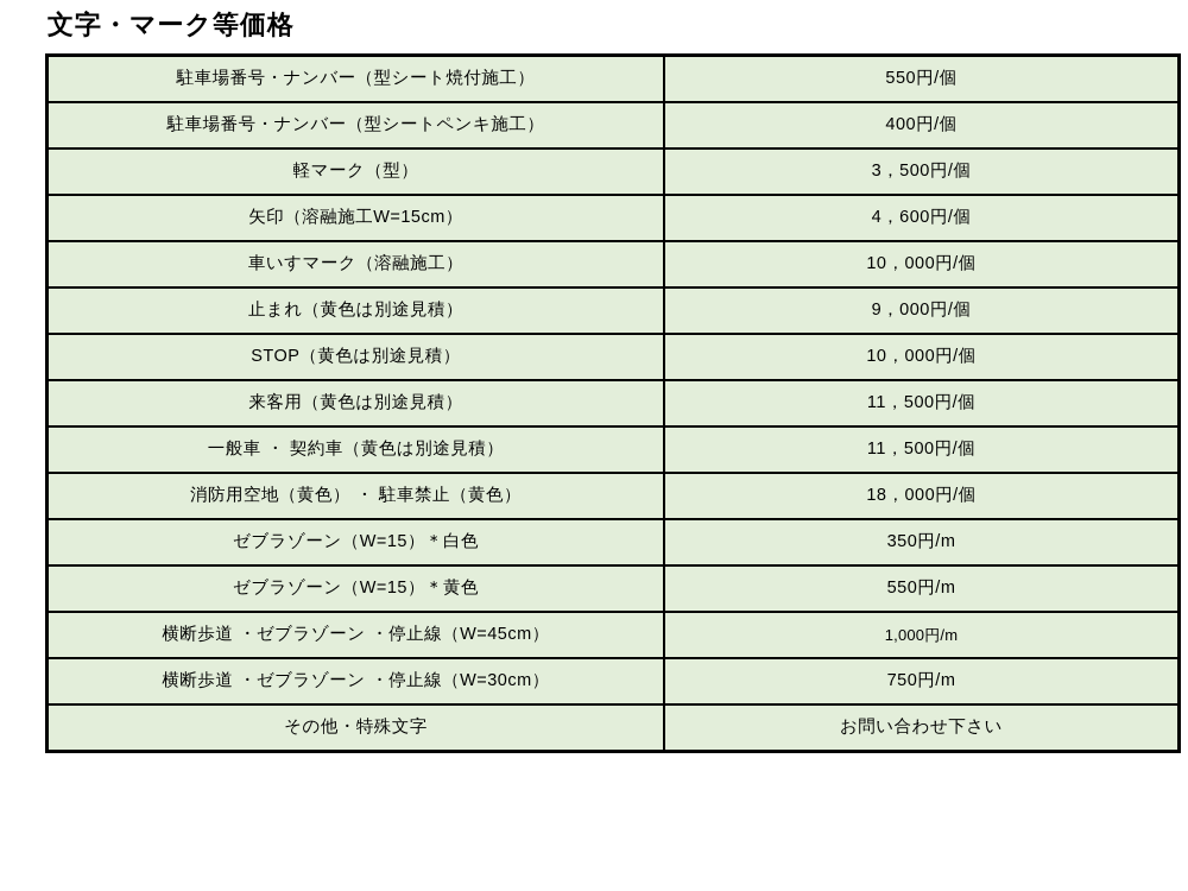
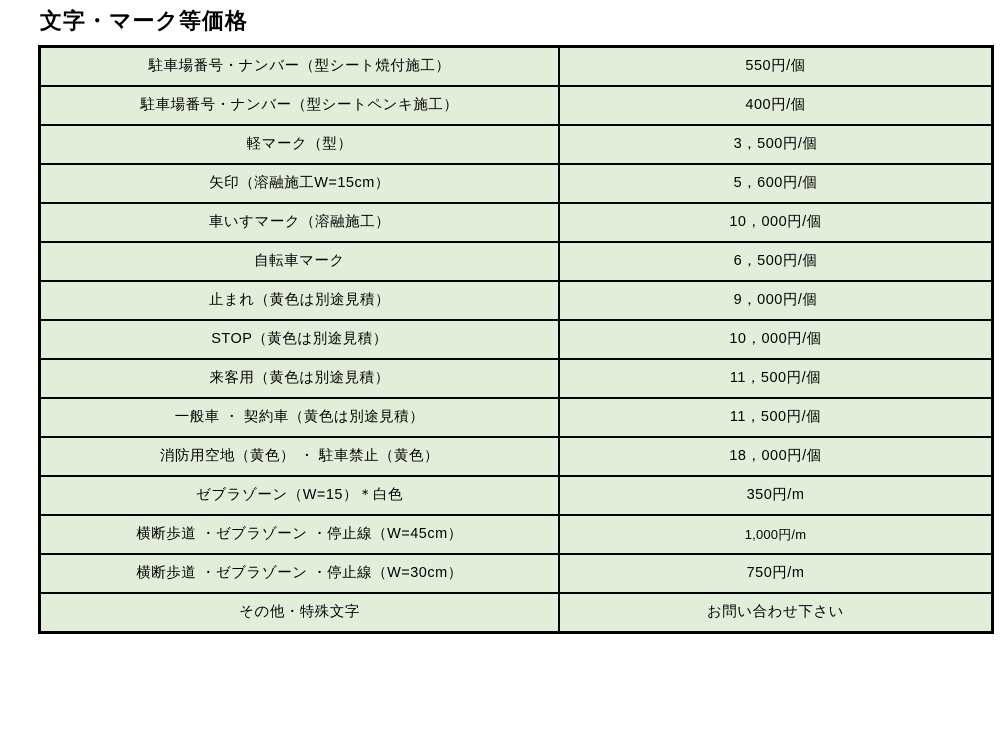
  文字・マーク等価格
  駐車場番号・ナンバー（型シート焼付施工）	550円/個
  駐車場番号・ナンバー（型シートペンキ施工）	400円/個
  軽マーク（型）	3，500円/個
- 矢印（溶融施工W=15cm）	4，600円/個
+ 矢印（溶融施工W=15cm）	5，600円/個
  車いすマーク（溶融施工）	10，000円/個
+ 自転車マーク	6，500円/個
  止まれ（黄色は別途見積）	9，000円/個
  STOP（黄色は別途見積）	10，000円/個
  来客用（黄色は別途見積）	11，500円/個
  一般車 ・ 契約車（黄色は別途見積）	11，500円/個
  消防用空地（黄色） ・ 駐車禁止（黄色）	18，000円/個
  ゼブラゾーン（W=15）＊白色	350円/m
- ゼブラゾーン（W=15）＊黄色	550円/m
  横断歩道 ・ゼブラゾーン ・停止線（W=45cm）	1,000円/m
  横断歩道 ・ゼブラゾーン ・停止線（W=30cm）	750円/m
  その他・特殊文字	お問い合わせ下さい
